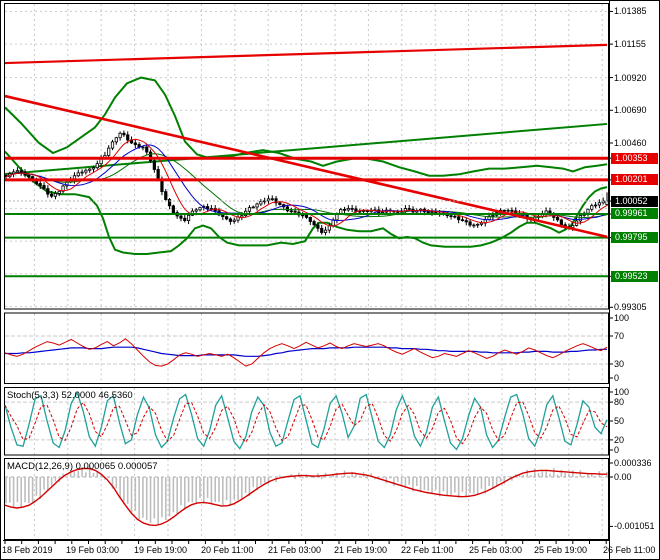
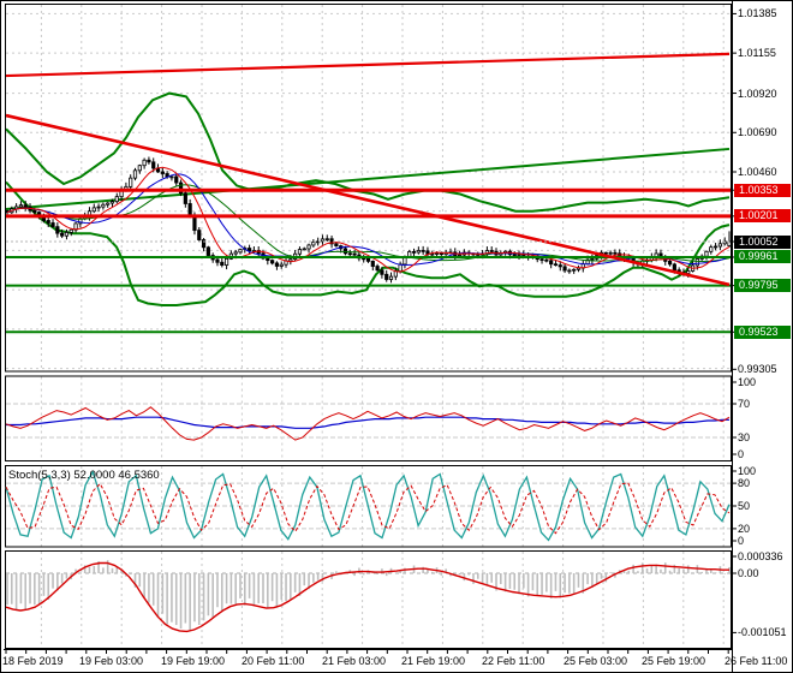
  Stoch(5,3,3) 52.0000 46.5360
- MACD(12,26,9) 0.000065 0.000057
  18 Feb 2019
  19 Feb 03:00
  19 Feb 19:00
  20 Feb 11:00
  21 Feb 03:00
  21 Feb 19:00
  22 Feb 11:00
  25 Feb 03:00
  25 Feb 19:00
  26 Feb 11:00
  1.01385
  1.01155
  1.00920
  1.00690
  1.00460
  0.99305
  1.00353
  1.00201
  0.99961
  0.99795
  0.99523
  1.00052
  100
  70
  30
  0
  100
  80
  50
  20
  0
  0.000336
  0.00
  -0.001051
